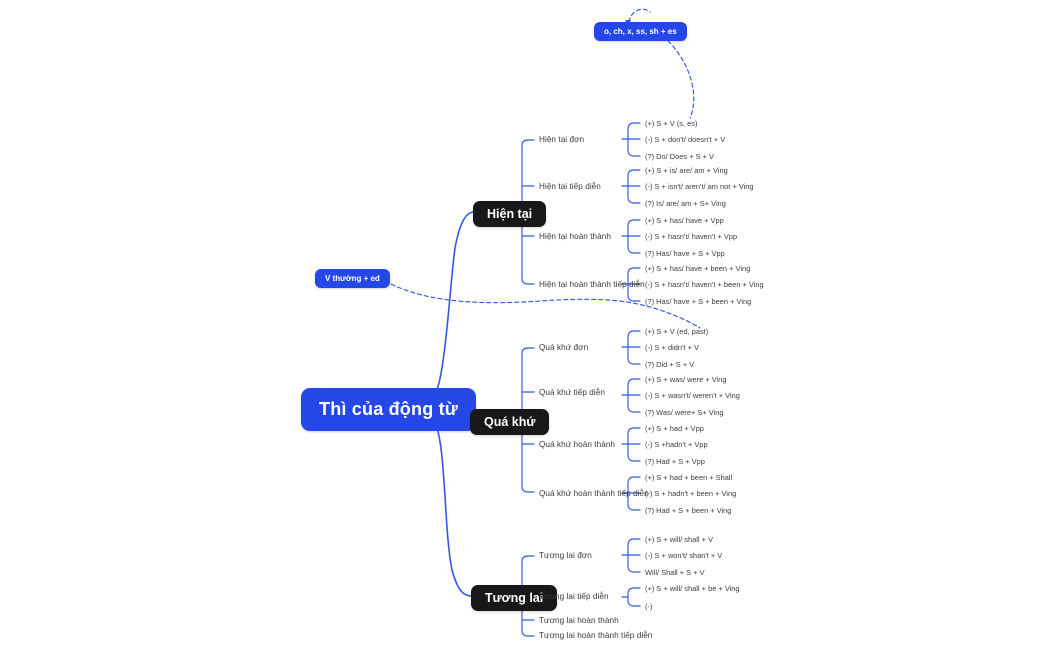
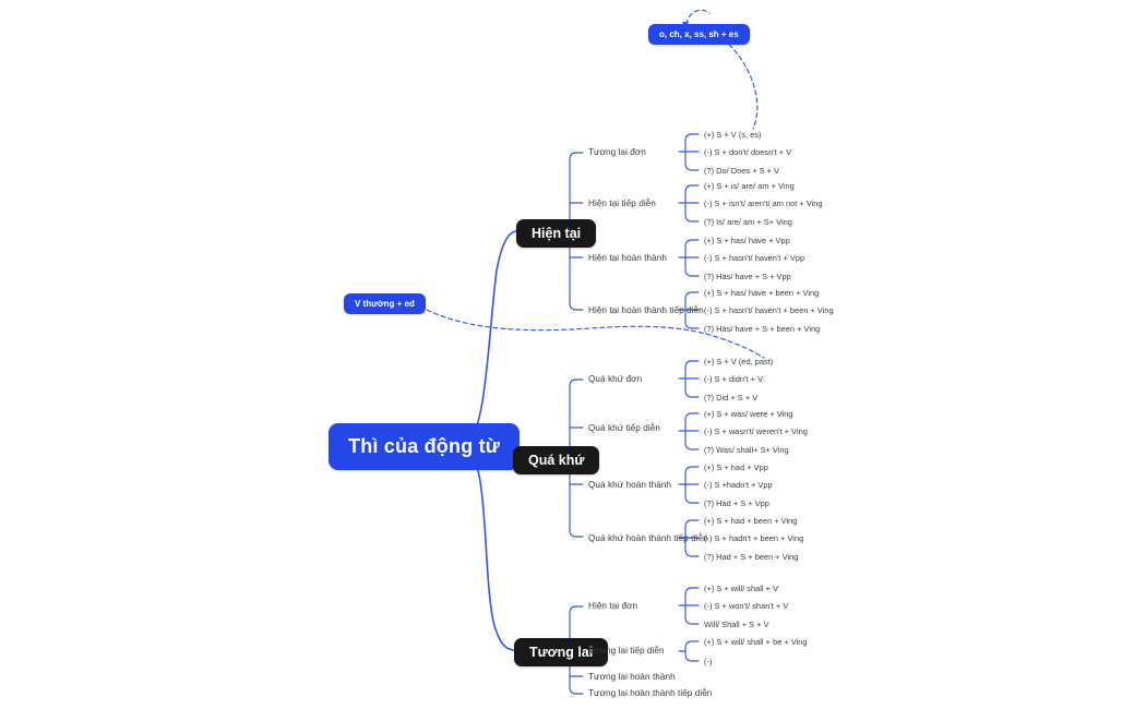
  Thì của động từ
  Hiện tại
  Quá khứ
  Tương lai
- Hiện tại đơn
+ Tương lai đơn
  Hiện tại tiếp diễn
  Hiện tại hoàn thành
  Hiện tại hoàn thành tiếp diễn
  (+) S + V (s, es)
  (-) S + don't/ doesn't + V
  (?) Do/ Does + S + V
  (+) S + is/ are/ am + Ving
  (-) S + isn't/ aren't/ am not + Ving
  (?) Is/ are/ am + S+ Ving
  (+) S + has/ have + Vpp
  (-) S + hasn't/ haven't + Vpp
  (?) Has/ have + S + Vpp
  (+) S + has/ have + been + Ving
  (-) S + hasn't/ haven't + been + Ving
  (?) Has/ have + S + been + Ving
  Quá khứ đơn
  Quá khứ tiếp diễn
  Quá khứ hoàn thành
  Quá khứ hoàn thành tiếp diễn
  (+) S + V (ed, past)
  (-) S + didn't + V
  (?) Did + S + V
  (+) S + was/ were + Ving
  (-) S + wasn't/ weren't + Ving
- (?) Was/ were+ S+ Ving
+ (?) Was/ shall+ S+ Ving
  (+) S + had + Vpp
  (-) S +hadn't + Vpp
  (?) Had + S + Vpp
- (+) S + had + been + Shall
+ (+) S + had + been + Ving
  (-) S + hadn't + been + Ving
  (?) Had + S + been + Ving
- Tương lai đơn
+ Hiện tại đơn
  Tương lai tiếp diễn
  Tương lai hoàn thành
  Tương lai hoàn thành tiếp diễn
  (+) S + will/ shall + V
  (-) S + won't/ shan't + V
  Will/ Shall + S + V
  (+) S + will/ shall + be + Ving
  (-)
  o, ch, x, ss, sh + es
  V thường + ed
